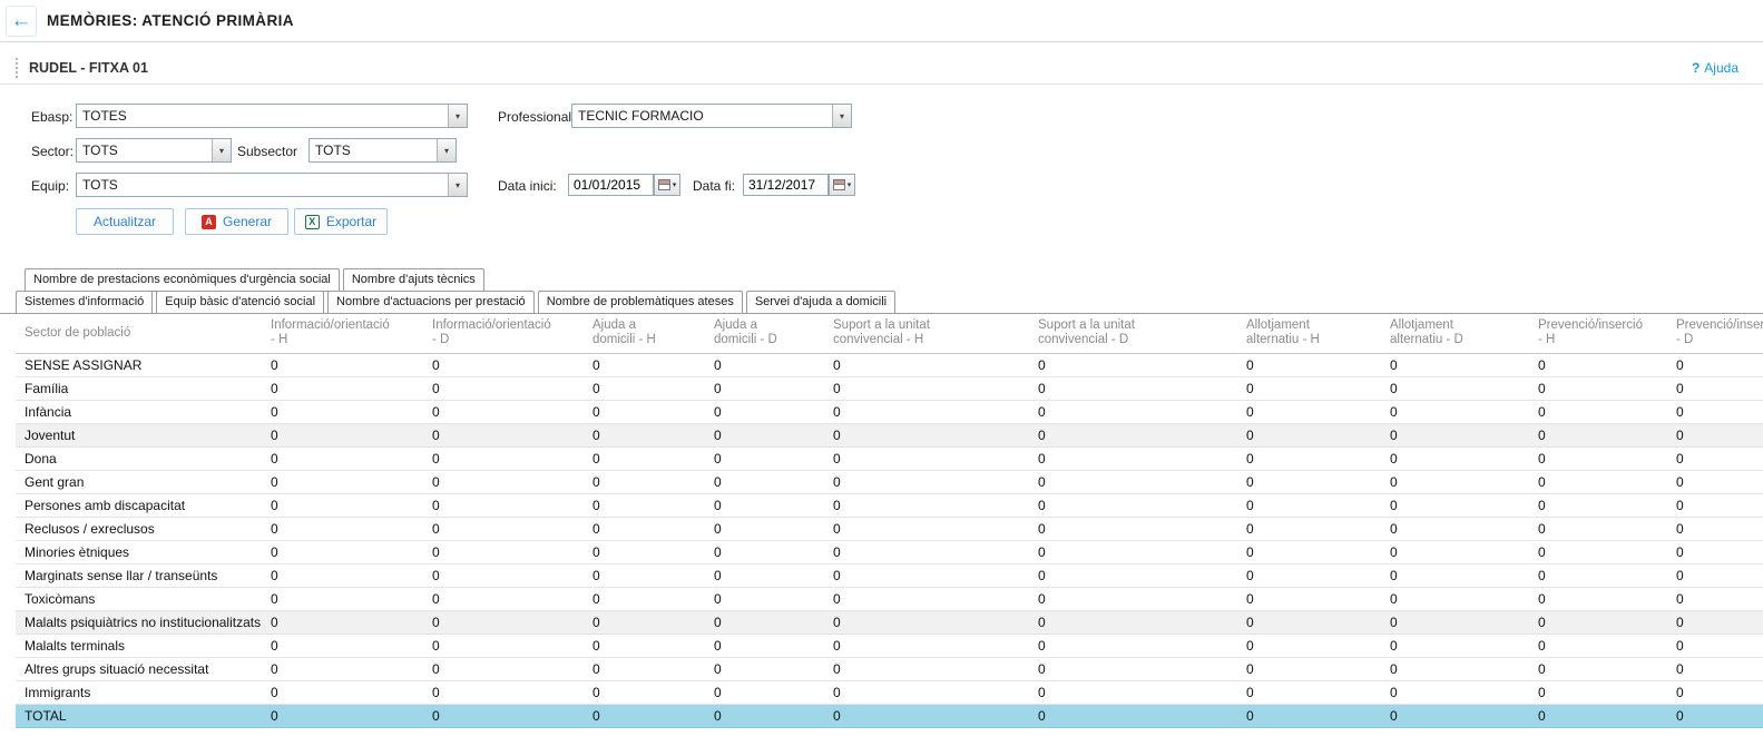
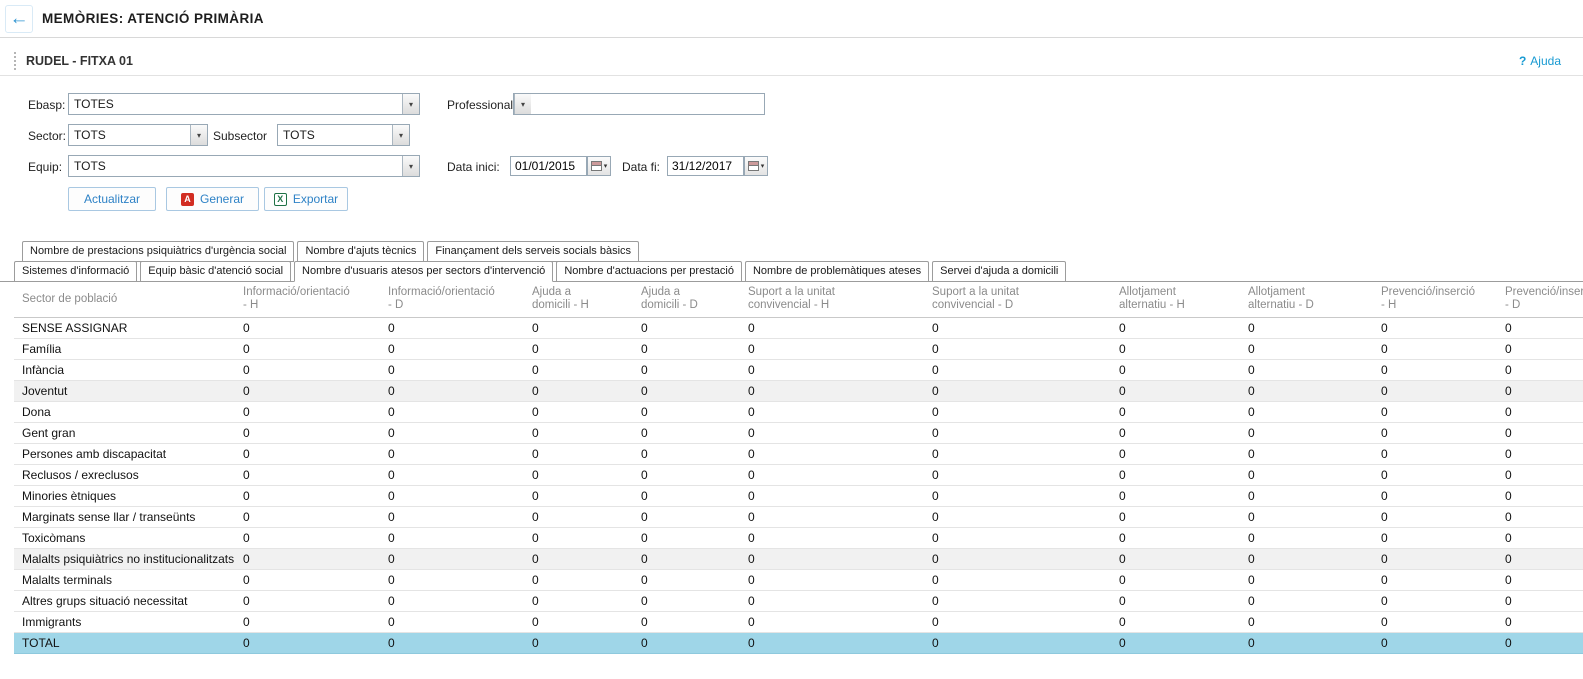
  ←
  MEMÒRIES: ATENCIÓ PRIMÀRIA
  RUDEL - FITXA 01
  ?
  Ajuda
  Ebasp:
  TOTES
  ▾
  Professional
- TECNIC FORMACIO
  ▾
  Sector:
  TOTS
  ▾
  Subsector
  TOTS
  ▾
  Equip:
  TOTS
  ▾
  Data inici:
  01/01/2015
  Data fi:
  31/12/2017
  Actualitzar
  A
  Generar
  X
  Exportar
- Nombre de prestacions econòmiques d'urgència social
+ Nombre de prestacions psiquiàtrics d'urgència social
  Nombre d'ajuts tècnics
+ Finançament dels serveis socials bàsics
  Sistemes d'informació
  Equip bàsic d'atenció social
+ Nombre d'usuaris atesos per sectors d'intervenció
  Nombre d'actuacions per prestació
  Nombre de problemàtiques ateses
  Servei d'ajuda a domicili
  Sector de població	Informació/orientació- H	Informació/orientació- D	Ajuda adomicili - H	Ajuda adomicili - D	Suport a la unitatconvivencial - H	Suport a la unitatconvivencial - D	Allotjamentalternatiu - H	Allotjamentalternatiu - D	Prevenció/inserció- H	Prevenció/inser- D
  SENSE ASSIGNAR	0	0	0	0	0	0	0	0	0	0
  Família	0	0	0	0	0	0	0	0	0	0
  Infància	0	0	0	0	0	0	0	0	0	0
  Joventut	0	0	0	0	0	0	0	0	0	0
  Dona	0	0	0	0	0	0	0	0	0	0
  Gent gran	0	0	0	0	0	0	0	0	0	0
  Persones amb discapacitat	0	0	0	0	0	0	0	0	0	0
  Reclusos / exreclusos	0	0	0	0	0	0	0	0	0	0
  Minories ètniques	0	0	0	0	0	0	0	0	0	0
  Marginats sense llar / transeünts	0	0	0	0	0	0	0	0	0	0
  Toxicòmans	0	0	0	0	0	0	0	0	0	0
  Malalts psiquiàtrics no institucionalitzats	0	0	0	0	0	0	0	0	0	0
  Malalts terminals	0	0	0	0	0	0	0	0	0	0
  Altres grups situació necessitat	0	0	0	0	0	0	0	0	0	0
  Immigrants	0	0	0	0	0	0	0	0	0	0
  TOTAL	0	0	0	0	0	0	0	0	0	0
